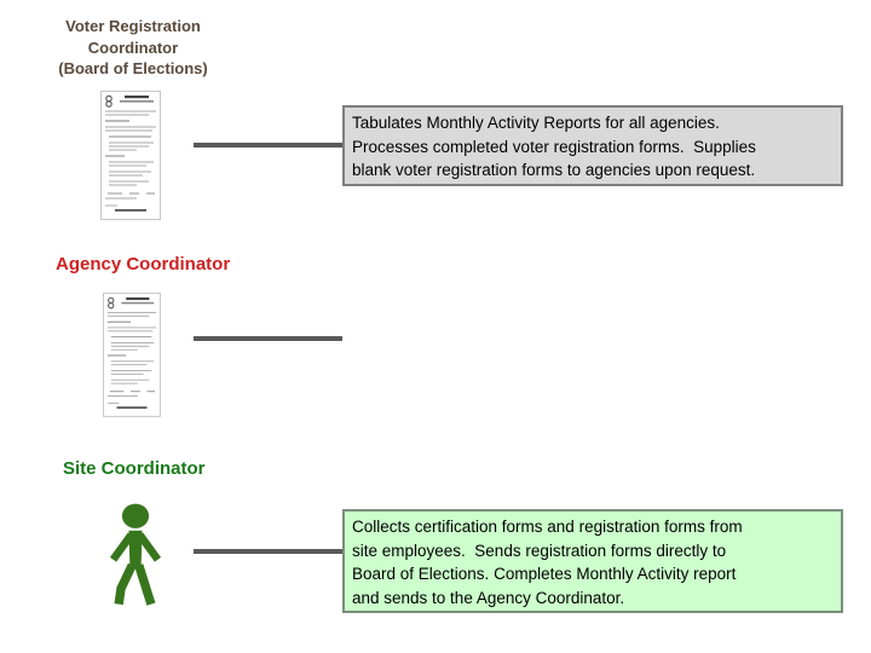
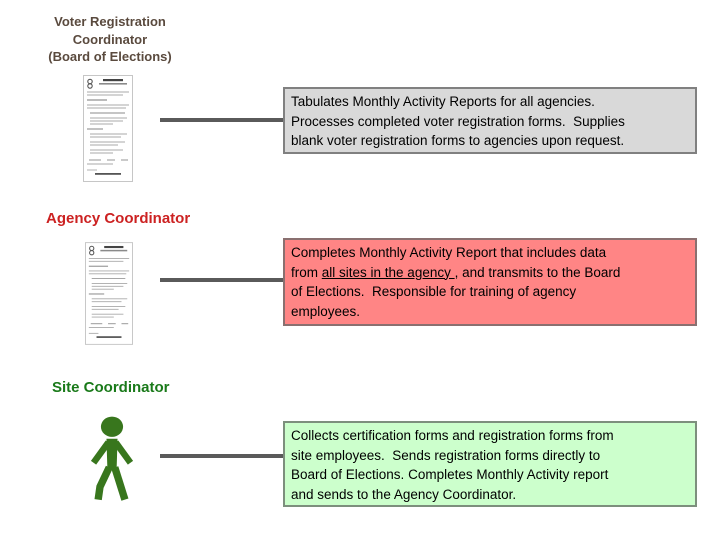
  Voter Registration
  Coordinator
  (Board of Elections)
  Tabulates Monthly Activity Reports for all agencies.
  Processes completed voter registration forms. Supplies
  blank voter registration forms to agencies upon request.
  Agency Coordinator
+ Completes Monthly Activity Report that includes data
+ from all sites in the agency , and transmits to the Board
+ of Elections. Responsible for training of agency
+ employees.
  Site Coordinator
  Collects certification forms and registration forms from
  site employees. Sends registration forms directly to
  Board of Elections. Completes Monthly Activity report
  and sends to the Agency Coordinator.
